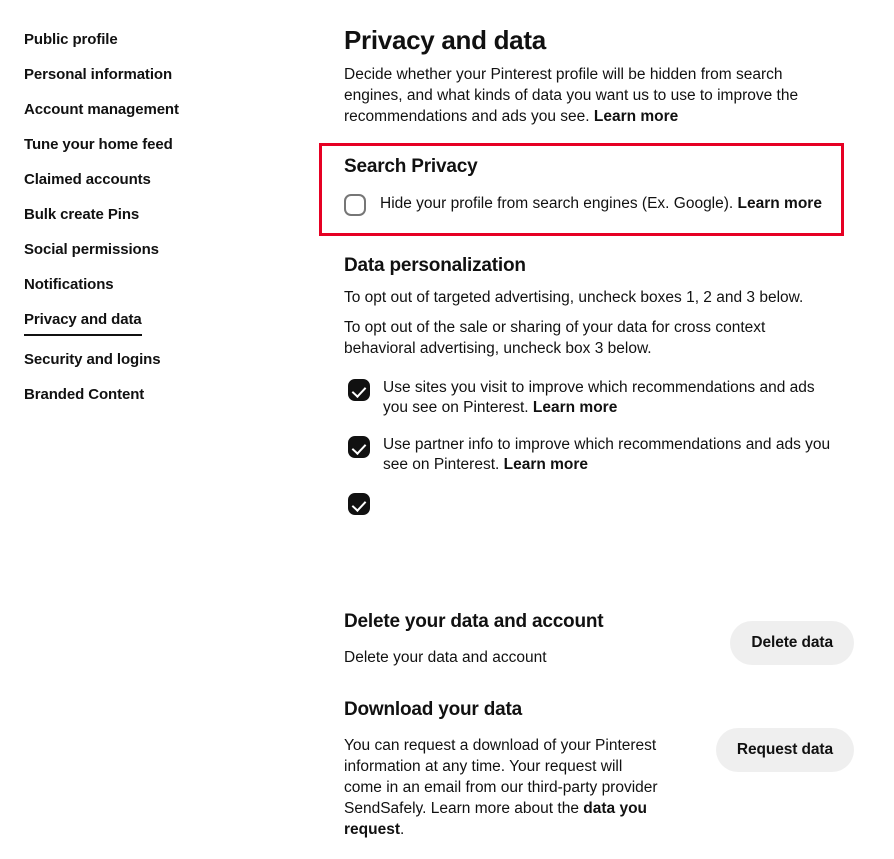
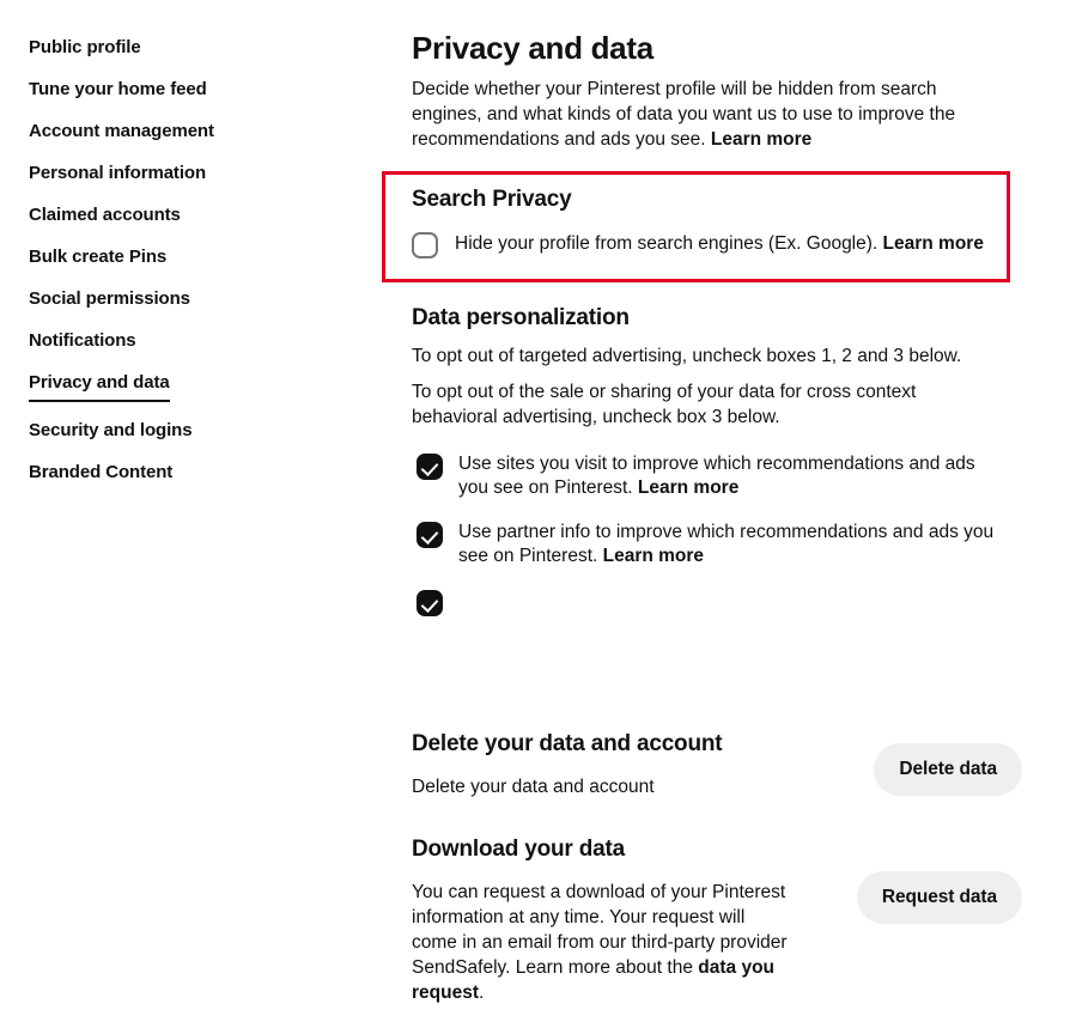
  Public profile
- Personal information
+ Tune your home feed
  Account management
- Tune your home feed
+ Personal information
  Claimed accounts
  Bulk create Pins
  Social permissions
  Notifications
  Privacy and data
  Security and logins
  Branded Content
  Privacy and data
  Decide whether your Pinterest profile will be hidden from search engines, and what kinds of data you want us to use to improve the recommendations and ads you see. Learn more
  Search Privacy
  Hide your profile from search engines (Ex. Google). Learn more
  Data personalization
  To opt out of targeted advertising, uncheck boxes 1, 2 and 3 below.
  To opt out of the sale or sharing of your data for cross context behavioral advertising, uncheck box 3 below.
  Use sites you visit to improve which recommendations and ads you see on Pinterest. Learn more
  Use partner info to improve which recommendations and ads you see on Pinterest. Learn more
  Delete your data and account
  Delete your data and account
  Delete data
  Download your data
  You can request a download of your Pinterest information at any time. Your request will come in an email from our third-party provider SendSafely. Learn more about the data you request.
  Request data
